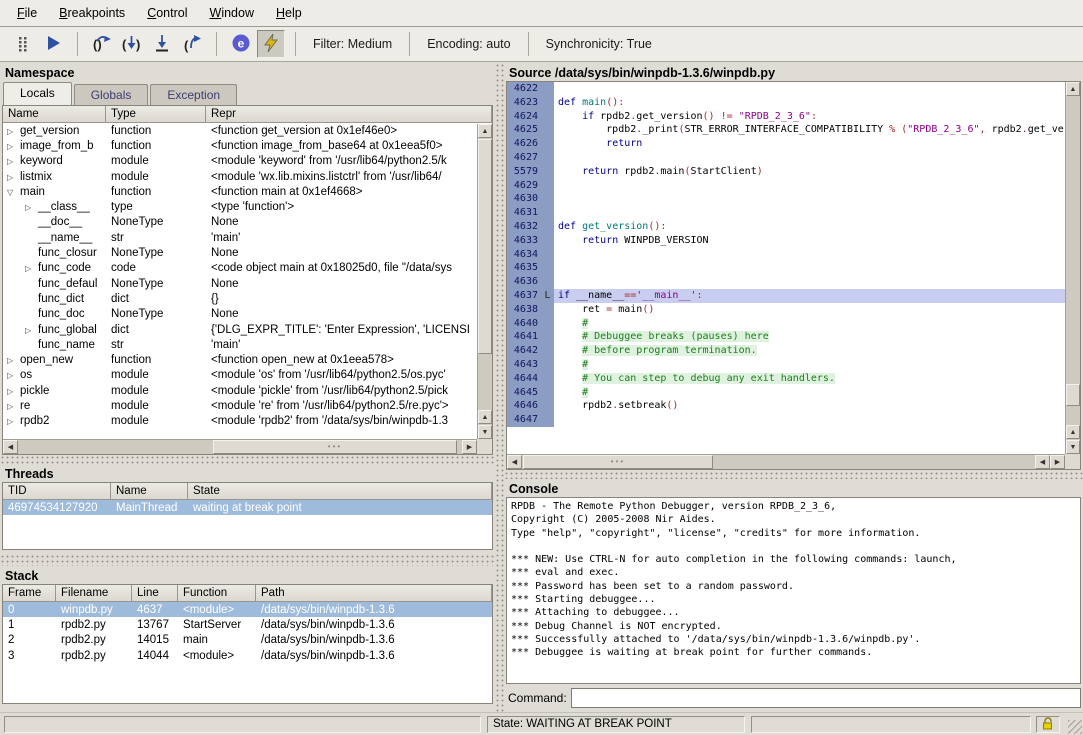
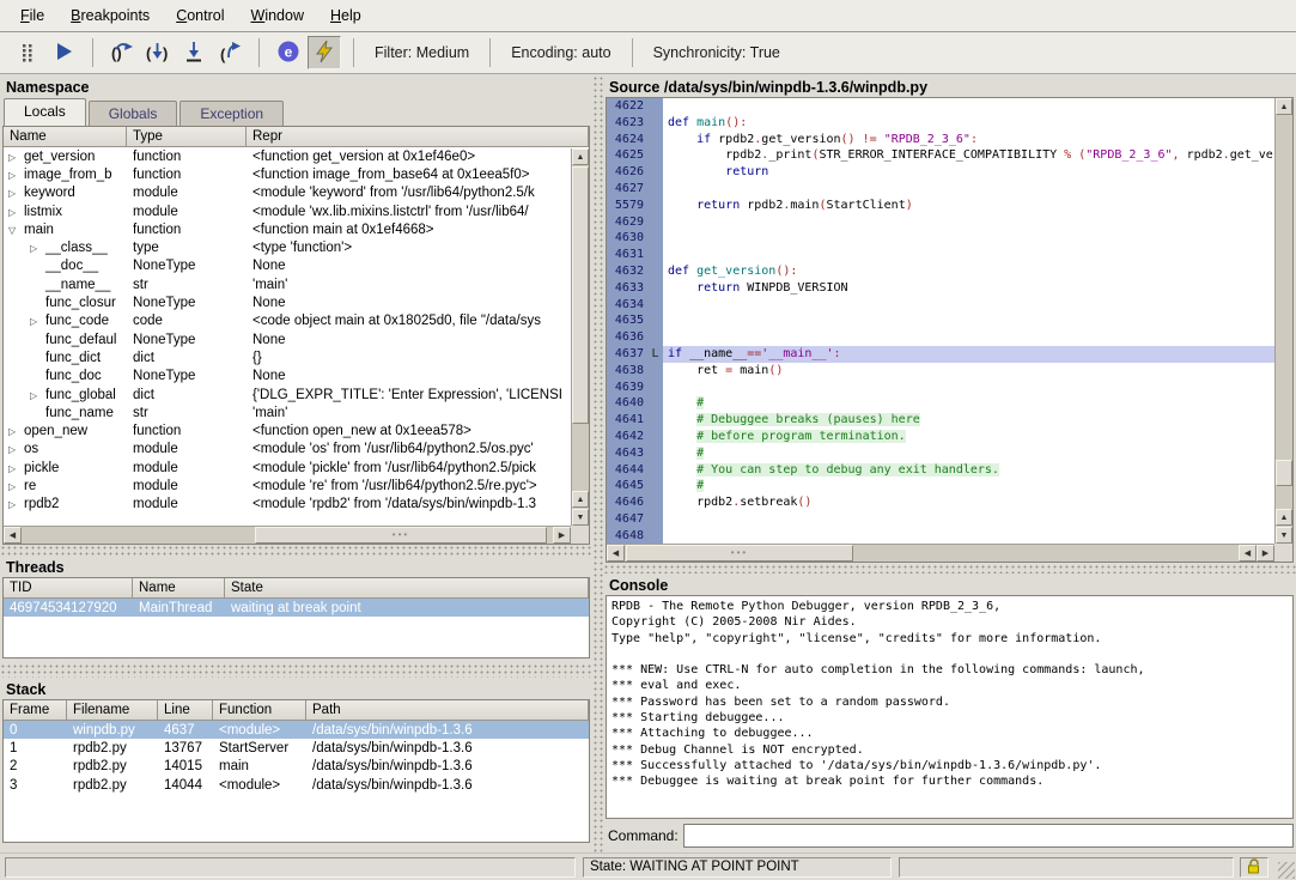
  File
  Breakpoints
  Control
  Window
  Help
  ()
  (
  )
  (
  e
  Filter: Medium
  Encoding: auto
  Synchronicity: True
  Namespace
  Locals
  Globals
  Exception
  Name
  Type
  Repr
  ▷ get_version
  function
  <function get_version at 0x1ef46e0>
  ▷ image_from_b
  function
  <function image_from_base64 at 0x1eea5f0>
  ▷ keyword
  module
  <module 'keyword' from '/usr/lib64/python2.5/k
  ▷ listmix
  module
  <module 'wx.lib.mixins.listctrl' from '/usr/lib64/
  ▽ main
  function
  <function main at 0x1ef4668>
  ▷ __class__
  type
  <type 'function'>
  __doc__
  NoneType
  None
  __name__
  str
  'main'
  func_closur
  NoneType
  None
  ▷ func_code
  code
  <code object main at 0x18025d0, file "/data/sys
  func_defaul
  NoneType
  None
  func_dict
  dict
  {}
  func_doc
  NoneType
  None
  ▷ func_global
  dict
  {'DLG_EXPR_TITLE': 'Enter Expression', 'LICENSI
  func_name
  str
  'main'
  ▷ open_new
  function
  <function open_new at 0x1eea578>
  ▷ os
  module
  <module 'os' from '/usr/lib64/python2.5/os.pyc'
  ▷ pickle
  module
  <module 'pickle' from '/usr/lib64/python2.5/pick
  ▷ re
  module
  <module 're' from '/usr/lib64/python2.5/re.pyc'>
  ▷ rpdb2
  module
  <module 'rpdb2' from '/data/sys/bin/winpdb-1.3
  •••
  Threads
  TID
  Name
  State
  46974534127920
  MainThread
  waiting at break point
  Stack
  Frame
  Filename
  Line
  Function
  Path
  0
  winpdb.py
  4637
  <module>
  /data/sys/bin/winpdb-1.3.6
  1
  rpdb2.py
  13767
  StartServer
  /data/sys/bin/winpdb-1.3.6
  2
  rpdb2.py
  14015
  main
  /data/sys/bin/winpdb-1.3.6
  3
  rpdb2.py
  14044
  <module>
  /data/sys/bin/winpdb-1.3.6
  Source /data/sys/bin/winpdb-1.3.6/winpdb.py
  4622
  4623
  def main():
  4624
  if rpdb2.get_version() != "RPDB_2_3_6":
  4625
  rpdb2._print(STR_ERROR_INTERFACE_COMPATIBILITY % ("RPDB_2_3_6", rpdb2.get_ve
  4626
  return
  4627
  5579
  return rpdb2.main(StartClient)
  4629
  4630
  4631
  4632
  def get_version():
  4633
  return WINPDB_VERSION
  4634
  4635
  4636
  4637
  L
  if __name__=='__main__':
  4638
  ret = main()
+ 4639
  4640
  #
  4641
  # Debuggee breaks (pauses) here
  4642
  # before program termination.
  4643
  #
  4644
  # You can step to debug any exit handlers.
  4645
  #
  4646
  rpdb2.setbreak()
  4647
+ 4648
  •••
  Console
  RPDB - The Remote Python Debugger, version RPDB_2_3_6,
  Copyright (C) 2005-2008 Nir Aides.
  Type "help", "copyright", "license", "credits" for more information.
  *** NEW: Use CTRL-N for auto completion in the following commands: launch,
  *** eval and exec.
  *** Password has been set to a random password.
  *** Starting debuggee...
  *** Attaching to debuggee...
  *** Debug Channel is NOT encrypted.
  *** Successfully attached to '/data/sys/bin/winpdb-1.3.6/winpdb.py'.
  *** Debuggee is waiting at break point for further commands.
  Command:
- State: WAITING AT BREAK POINT
+ State: WAITING AT POINT POINT
